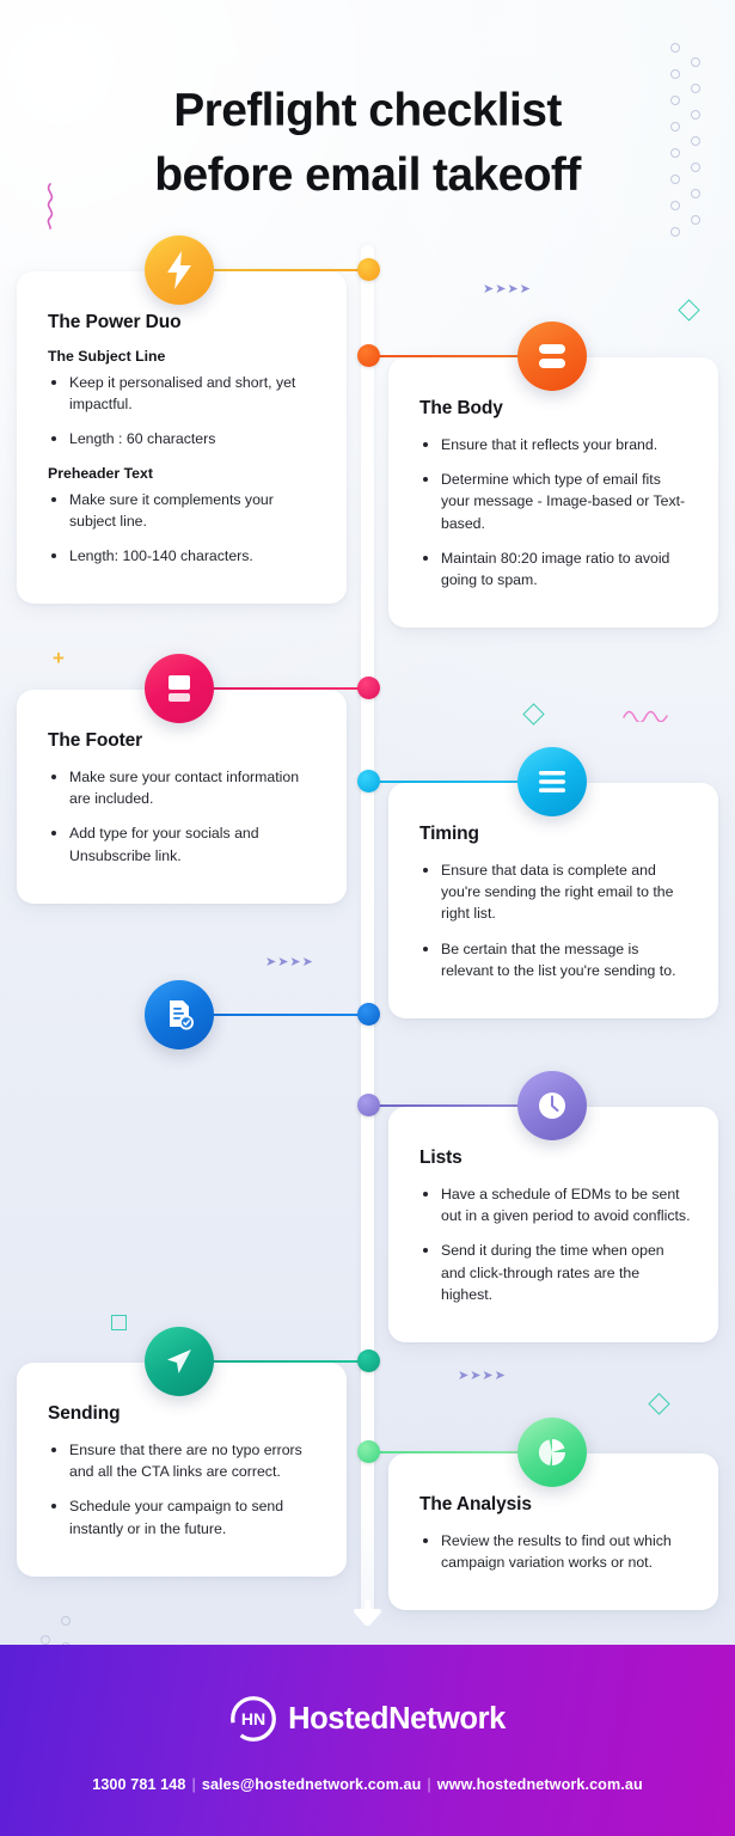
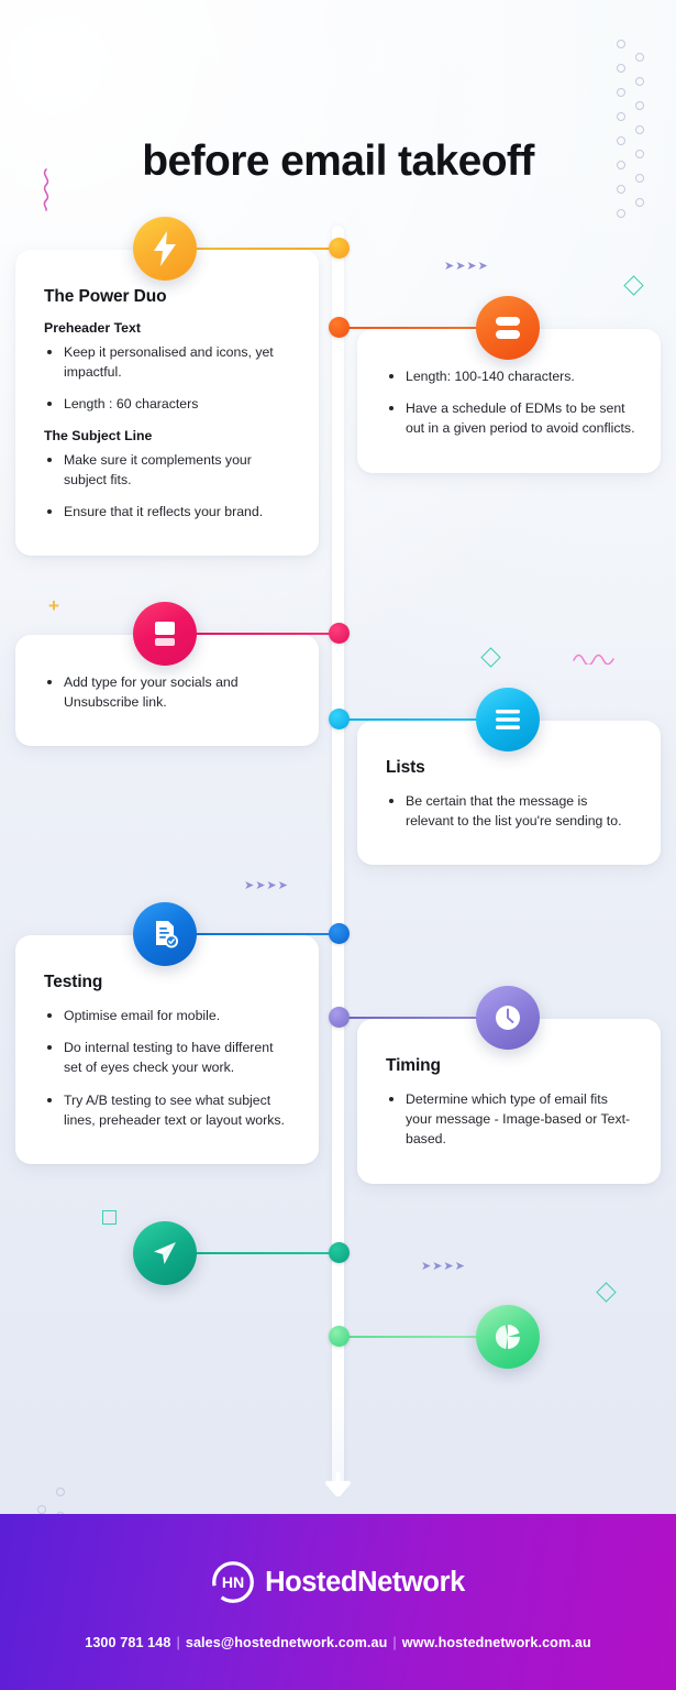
- Preflight checklist
  before email takeoff
  ➤➤➤➤
  +
  ➤➤➤➤
  ➤➤➤➤
  The Power Duo
- The Subject Line
+ Preheader Text
- Keep it personalised and short, yet impactful.
+ Keep it personalised and icons, yet impactful.
  Length : 60 characters
- Preheader Text
+ The Subject Line
- Make sure it complements your subject line.
+ Make sure it complements your subject fits.
- Length: 100-140 characters.
+ Ensure that it reflects your brand.
- The Body
- Ensure that it reflects your brand.
+ Length: 100-140 characters.
- Determine which type of email fits your message - Image-based or Text-based.
+ Have a schedule of EDMs to be sent out in a given period to avoid conflicts.
- Maintain 80:20 image ratio to avoid going to spam.
- The Footer
- Make sure your contact information are included.
  Add type for your socials and Unsubscribe link.
- Timing
+ Lists
- Ensure that data is complete and you're sending the right email to the right list.
  Be certain that the message is relevant to the list you're sending to.
+ Testing
+ Optimise email for mobile.
+ Do internal testing to have different set of eyes check your work.
+ Try A/B testing to see what subject lines, preheader text or layout works.
- Lists
+ Timing
- Have a schedule of EDMs to be sent out in a given period to avoid conflicts.
+ Determine which type of email fits your message - Image-based or Text-based.
- Send it during the time when open and click-through rates are the highest.
- Sending
- Ensure that there are no typo errors and all the CTA links are correct.
- Schedule your campaign to send instantly or in the future.
- The Analysis
- Review the results to find out which campaign variation works or not.
  HN
  HostedNetwork
  1300 781 148 | sales@hostednetwork.com.au | www.hostednetwork.com.au
